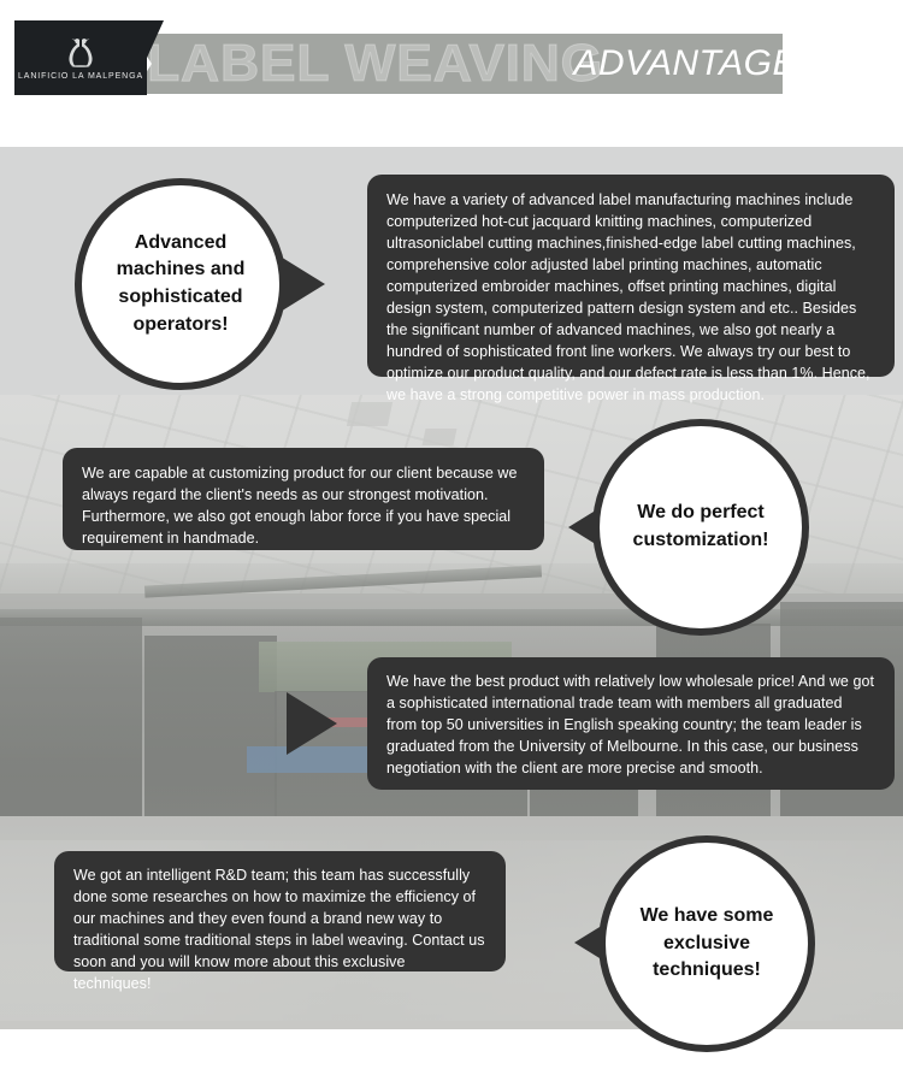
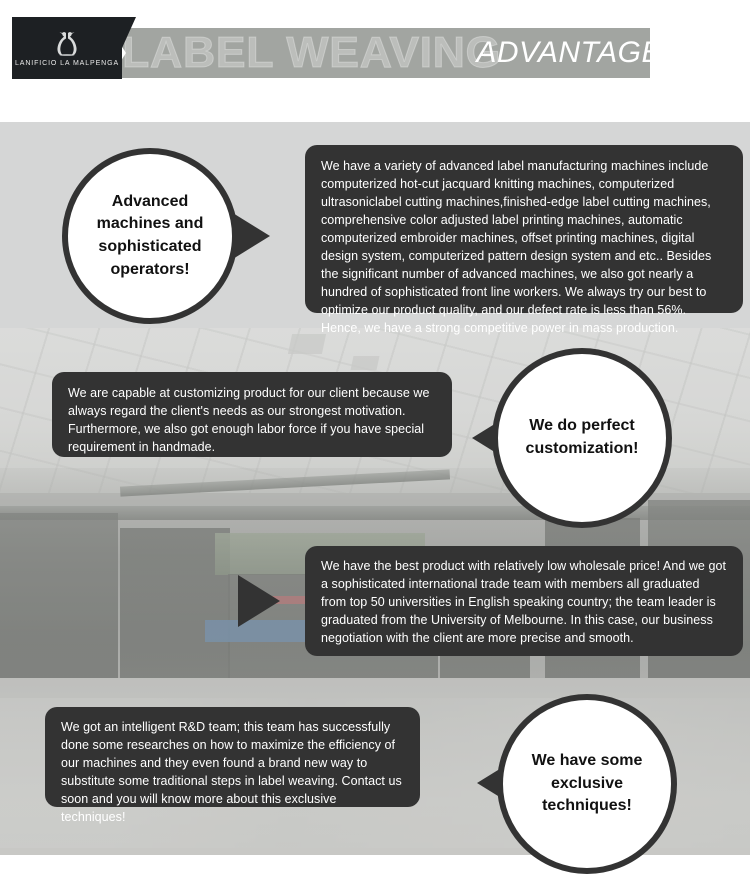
  LABEL WEAVING
  ADVANTAGE
  Advanced machines and sophisticated operators!
- We have a variety of advanced label manufacturing machines include computerized hot-cut jacquard knitting machines, computerized ultrasoniclabel cutting machines,finished-edge label cutting machines, comprehensive color adjusted label printing machines, automatic computerized embroider machines, offset printing machines, digital design system, computerized pattern design system and etc.. Besides the significant number of advanced machines, we also got nearly a hundred of sophisticated front line workers. We always try our best to optimize our product quality, and our defect rate is less than 1%. Hence, we have a strong competitive power in mass production.
+ We have a variety of advanced label manufacturing machines include computerized hot-cut jacquard knitting machines, computerized ultrasoniclabel cutting machines,finished-edge label cutting machines, comprehensive color adjusted label printing machines, automatic computerized embroider machines, offset printing machines, digital design system, computerized pattern design system and etc.. Besides the significant number of advanced machines, we also got nearly a hundred of sophisticated front line workers. We always try our best to optimize our product quality, and our defect rate is less than 56%. Hence, we have a strong competitive power in mass production.
  We do perfect customization!
  We are capable at customizing product for our client because we always regard the client's needs as our strongest motivation. Furthermore, we also got enough labor force if you have special requirement in handmade.
  We have the best product with relatively low wholesale price! And we got a sophisticated international trade team with members all graduated from top 50 universities in English speaking country; the team leader is graduated from the University of Melbourne. In this case, our business negotiation with the client are more precise and smooth.
  We have some exclusive techniques!
- We got an intelligent R&D team; this team has successfully done some researches on how to maximize the efficiency of our machines and they even found a brand new way to traditional some traditional steps in label weaving. Contact us soon and you will know more about this exclusive techniques!
+ We got an intelligent R&D team; this team has successfully done some researches on how to maximize the efficiency of our machines and they even found a brand new way to substitute some traditional steps in label weaving. Contact us soon and you will know more about this exclusive techniques!
